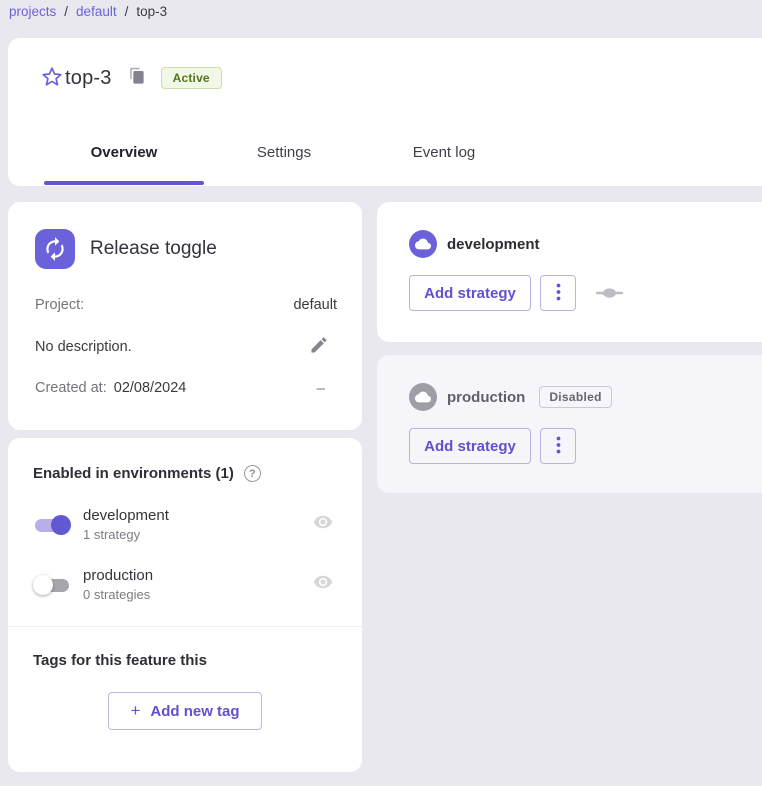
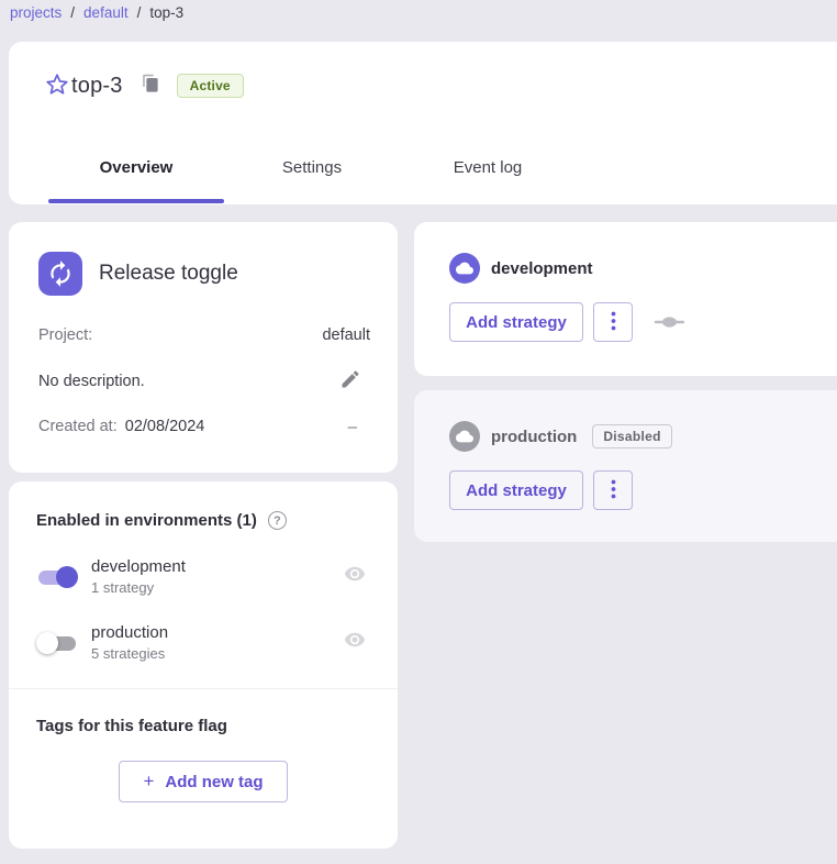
  projects
  /
  default
  /
  top-3
  top-3
  Active
  Overview
  Settings
  Event log
  Release toggle
  Project:
  default
  No description.
  Created at:
  02/08/2024
  –
  Enabled in environments (1)
  ?
  development
  1 strategy
  production
- 0 strategies
+ 5 strategies
- Tags for this feature this
+ Tags for this feature flag
  +
  Add new tag
  development
  Add strategy
  production
  Disabled
  Add strategy
